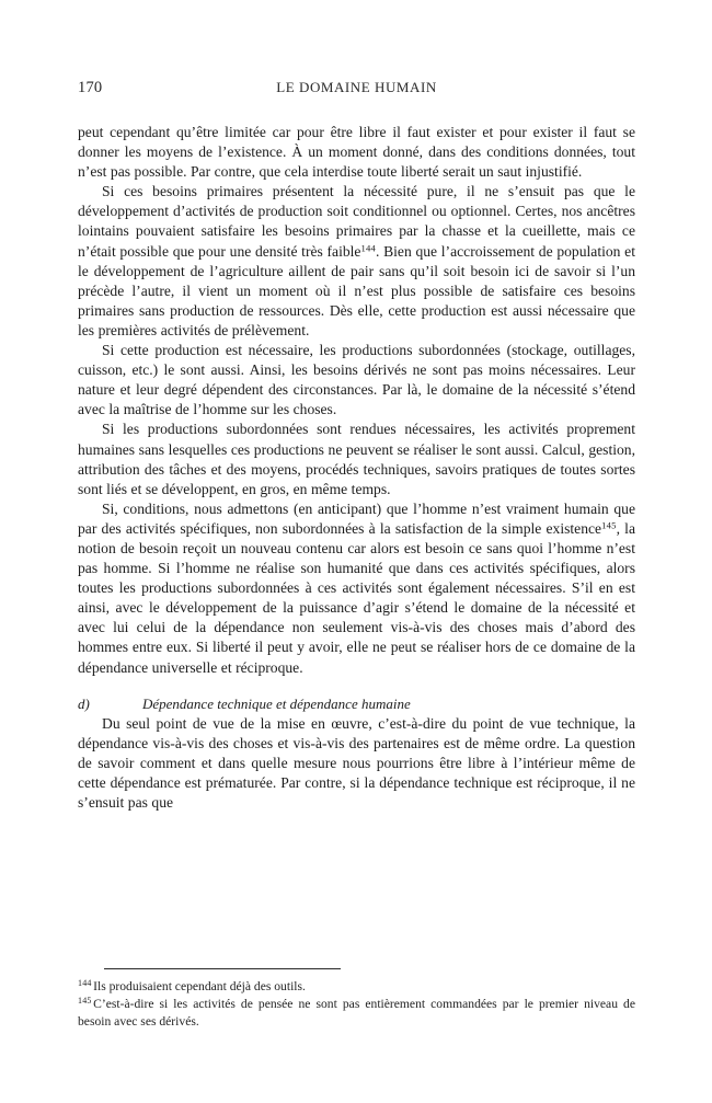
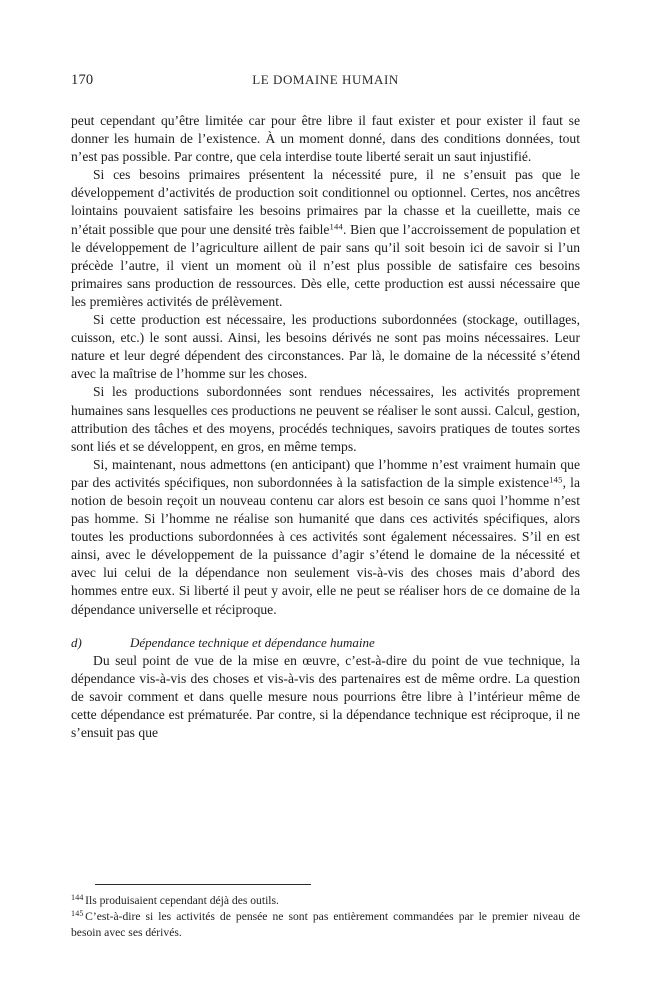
  170
  LE DOMAINE HUMAIN
- peut cependant qu’être limitée car pour être libre il faut exister et pour exister il faut se donner les moyens de l’existence. À un moment donné, dans des conditions données, tout n’est pas possible. Par contre, que cela interdise toute liberté serait un saut injustifié.
+ peut cependant qu’être limitée car pour être libre il faut exister et pour exister il faut se donner les humain de l’existence. À un moment donné, dans des conditions données, tout n’est pas possible. Par contre, que cela interdise toute liberté serait un saut injustifié.
  Si ces besoins primaires présentent la nécessité pure, il ne s’ensuit pas que le développement d’activités de production soit conditionnel ou optionnel. Certes, nos ancêtres lointains pouvaient satisfaire les besoins primaires par la chasse et la cueillette, mais ce n’était possible que pour une densité très faible144. Bien que l’accroissement de population et le développement de l’agriculture aillent de pair sans qu’il soit besoin ici de savoir si l’un précède l’autre, il vient un moment où il n’est plus possible de satisfaire ces besoins primaires sans production de ressources. Dès elle, cette production est aussi nécessaire que les premières activités de prélèvement.
  Si cette production est nécessaire, les productions subordonnées (stockage, outillages, cuisson, etc.) le sont aussi. Ainsi, les besoins dérivés ne sont pas moins nécessaires. Leur nature et leur degré dépendent des circonstances. Par là, le domaine de la nécessité s’étend avec la maîtrise de l’homme sur les choses.
  Si les productions subordonnées sont rendues nécessaires, les activités proprement humaines sans lesquelles ces productions ne peuvent se réaliser le sont aussi. Calcul, gestion, attribution des tâches et des moyens, procédés techniques, savoirs pratiques de toutes sortes sont liés et se développent, en gros, en même temps.
- Si, conditions, nous admettons (en anticipant) que l’homme n’est vraiment humain que par des activités spécifiques, non subordonnées à la satisfaction de la simple existence145, la notion de besoin reçoit un nouveau contenu car alors est besoin ce sans quoi l’homme n’est pas homme. Si l’homme ne réalise son humanité que dans ces activités spécifiques, alors toutes les productions subordonnées à ces activités sont également nécessaires. S’il en est ainsi, avec le développement de la puissance d’agir s’étend le domaine de la nécessité et avec lui celui de la dépendance non seulement vis-à-vis des choses mais d’abord des hommes entre eux. Si liberté il peut y avoir, elle ne peut se réaliser hors de ce domaine de la dépendance universelle et réciproque.
+ Si, maintenant, nous admettons (en anticipant) que l’homme n’est vraiment humain que par des activités spécifiques, non subordonnées à la satisfaction de la simple existence145, la notion de besoin reçoit un nouveau contenu car alors est besoin ce sans quoi l’homme n’est pas homme. Si l’homme ne réalise son humanité que dans ces activités spécifiques, alors toutes les productions subordonnées à ces activités sont également nécessaires. S’il en est ainsi, avec le développement de la puissance d’agir s’étend le domaine de la nécessité et avec lui celui de la dépendance non seulement vis-à-vis des choses mais d’abord des hommes entre eux. Si liberté il peut y avoir, elle ne peut se réaliser hors de ce domaine de la dépendance universelle et réciproque.
  d)
  Dépendance technique et dépendance humaine
  Du seul point de vue de la mise en œuvre, c’est-à-dire du point de vue technique, la dépendance vis-à-vis des choses et vis-à-vis des partenaires est de même ordre. La question de savoir comment et dans quelle mesure nous pourrions être libre à l’intérieur même de cette dépendance est prématurée. Par contre, si la dépendance technique est réciproque, il ne s’ensuit pas que
  144 Ils produisaient cependant déjà des outils.
  145 C’est-à-dire si les activités de pensée ne sont pas entièrement commandées par le premier niveau de besoin avec ses dérivés.
